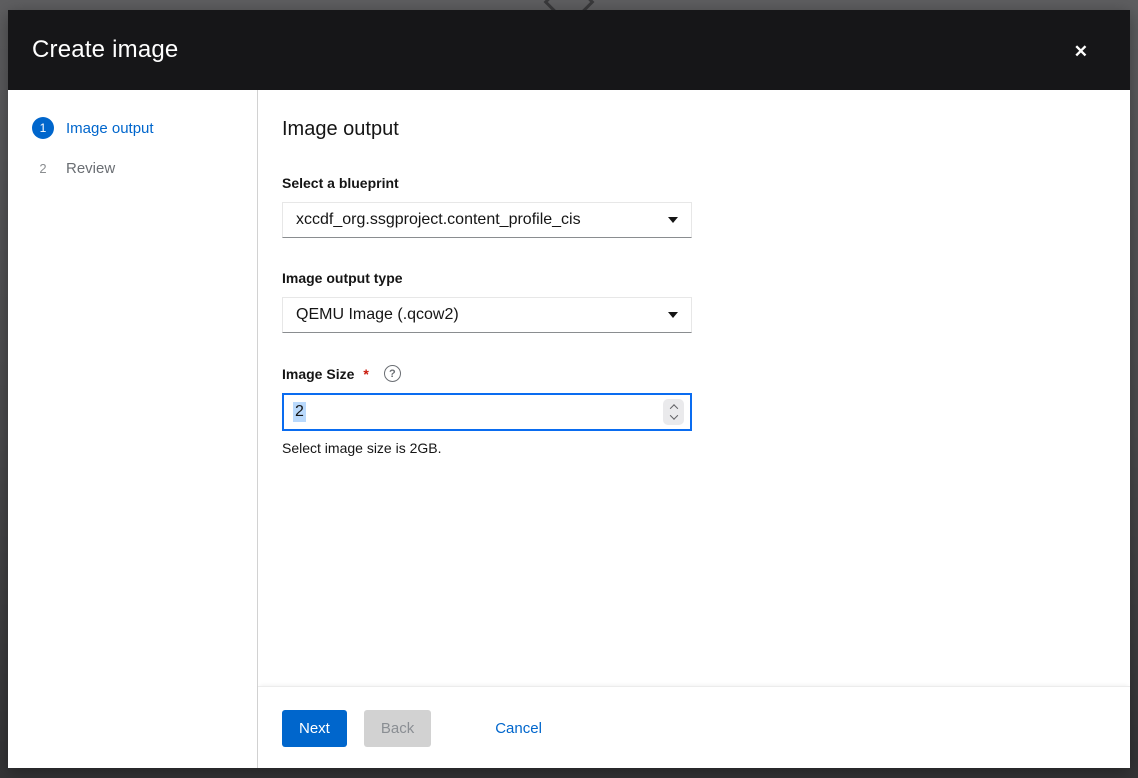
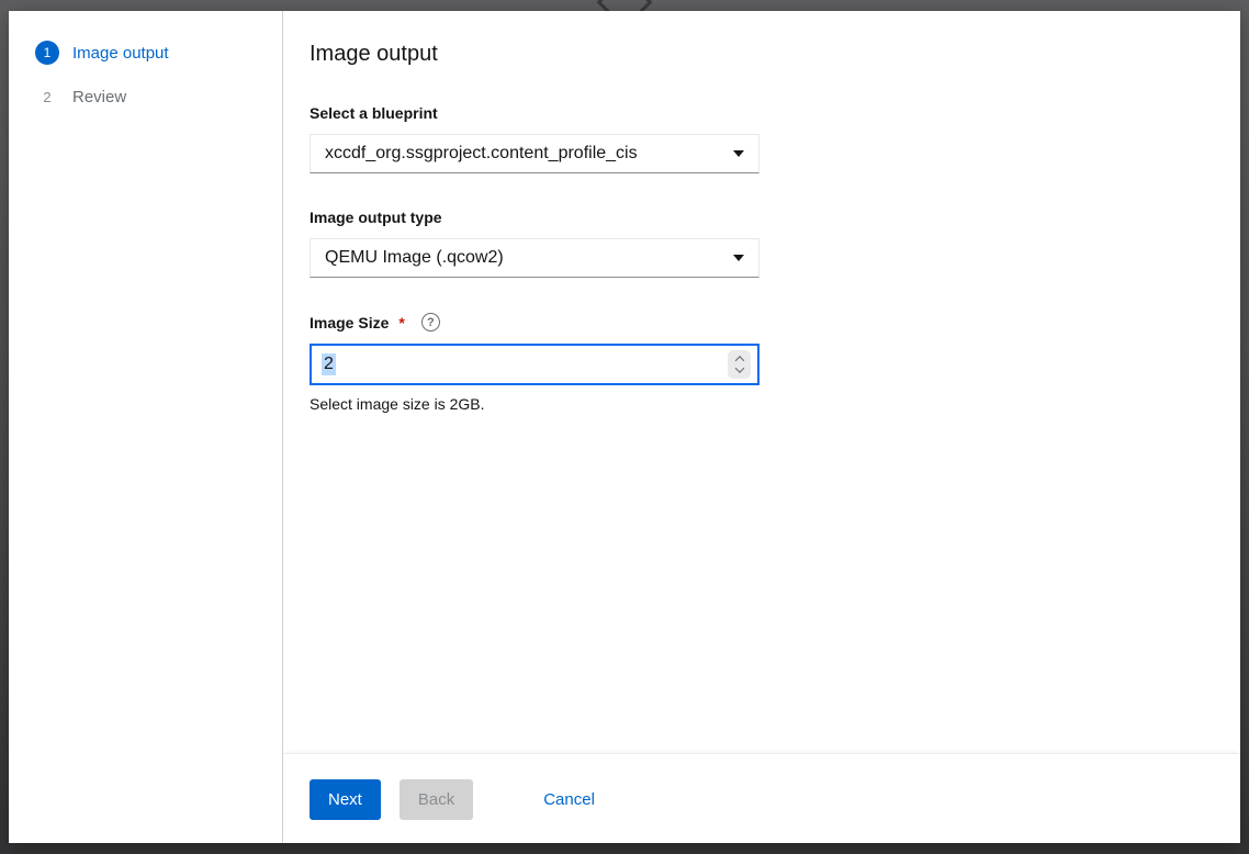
- Create image
- ✕
  1
  Image output
  2
  Review
  Image output
  Select a blueprint
  xccdf_org.ssgproject.content_profile_cis
  Image output type
  QEMU Image (.qcow2)
  Image Size
  *
  ?
  2
  Select image size is 2GB.
  Next
  Back
  Cancel
